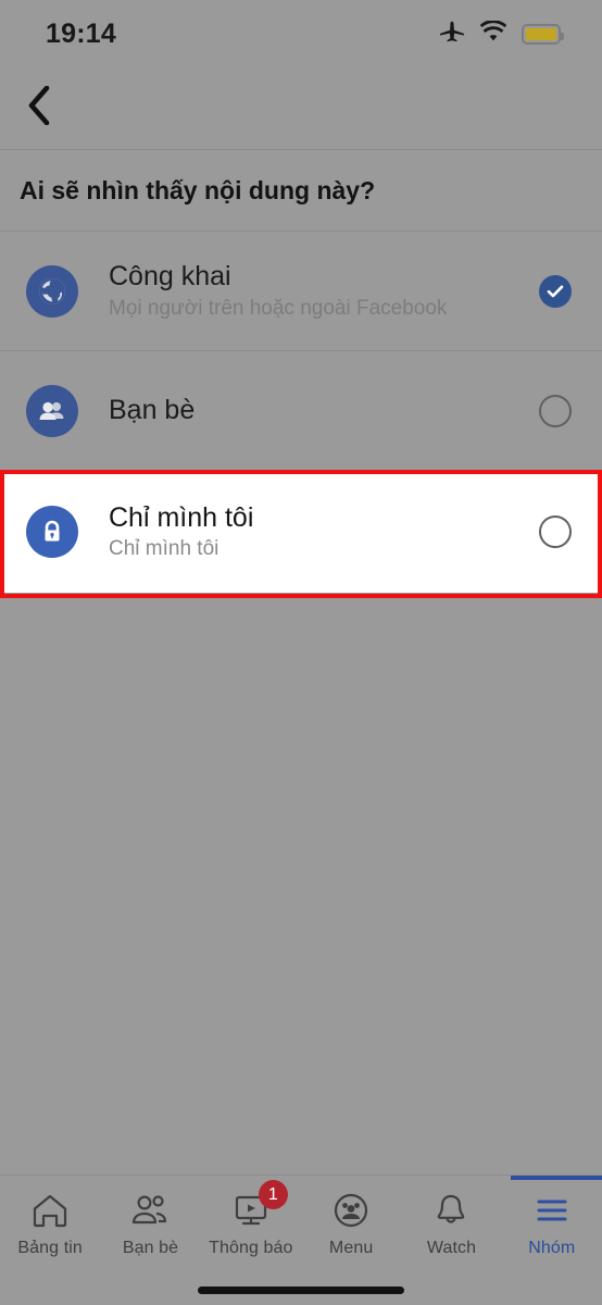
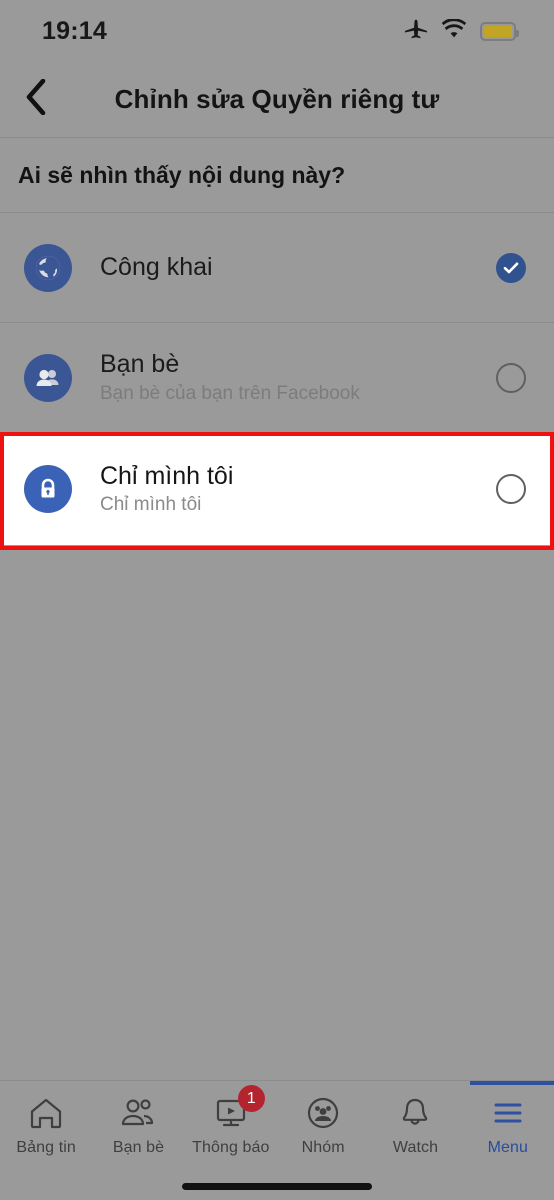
  19:14
+ Chỉnh sửa Quyền riêng tư
  Ai sẽ nhìn thấy nội dung này?
  Công khai
- Mọi người trên hoặc ngoài Facebook
  Bạn bè
+ Bạn bè của bạn trên Facebook
  Chỉ mình tôi
  Chỉ mình tôi
  Bảng tin
  Bạn bè
  1
  Thông báo
- Menu
+ Nhóm
  Watch
- Nhóm
+ Menu
